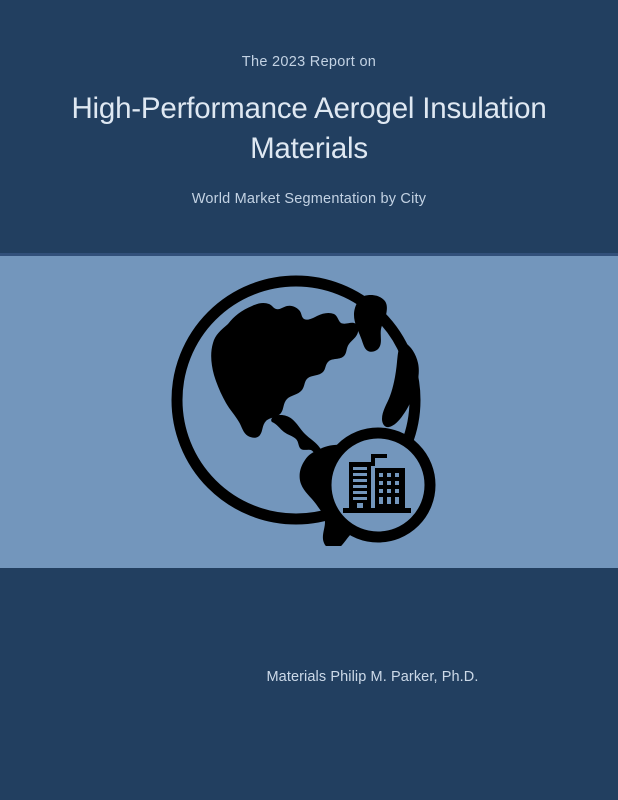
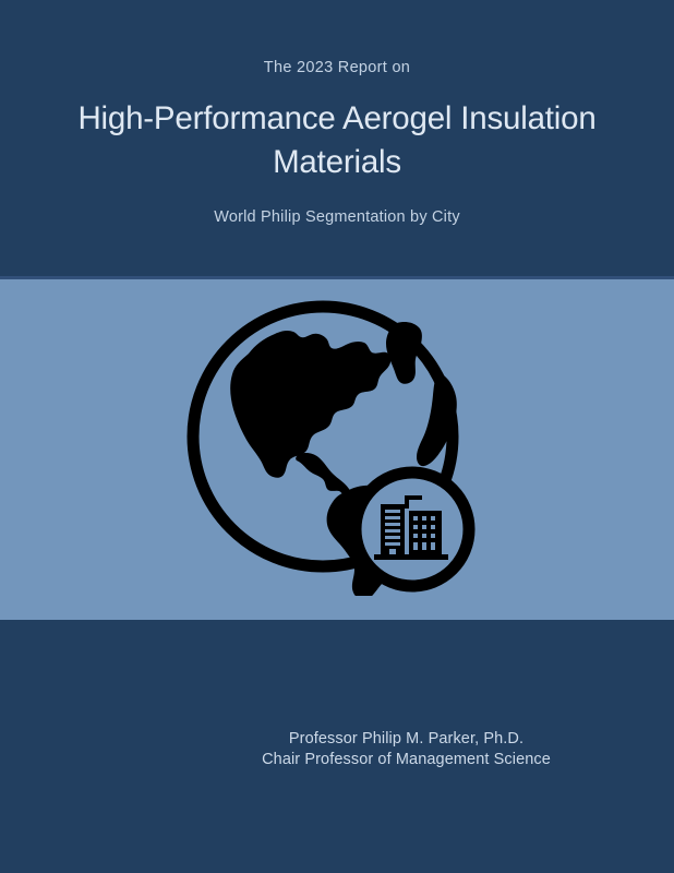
  The 2023 Report on
  High-Performance Aerogel Insulation Materials
- World Market Segmentation by City
+ World Philip Segmentation by City
- Materials Philip M. Parker, Ph.D.
+ Professor Philip M. Parker, Ph.D.
+ Chair Professor of Management Science
